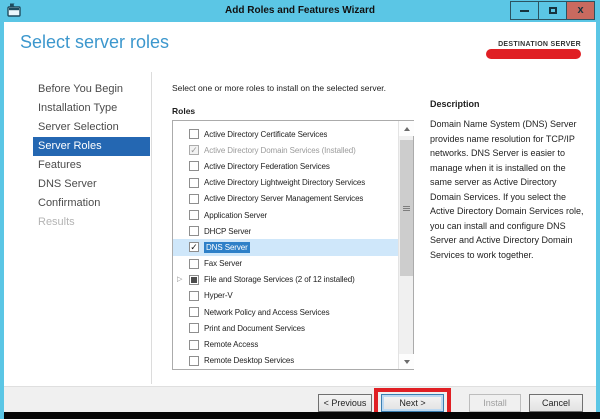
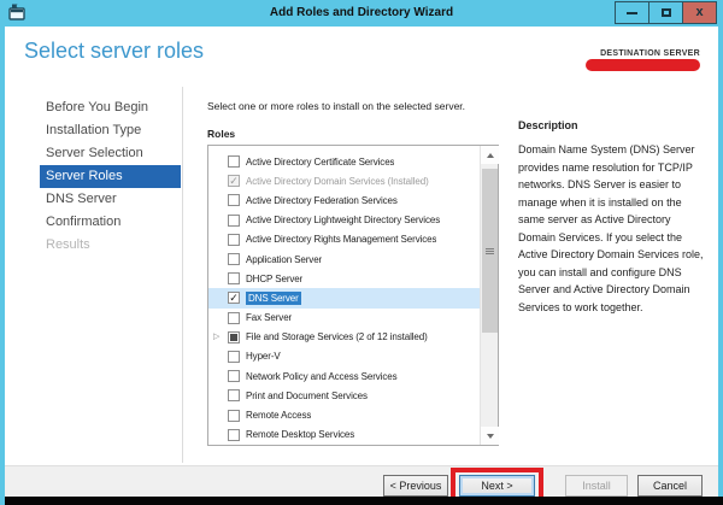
- Add Roles and Features Wizard
+ Add Roles and Directory Wizard
  x
  Select server roles
  Before You Begin
  Installation Type
  Server Selection
  Server Roles
- Features
  DNS Server
  Confirmation
  Results
  Select one or more roles to install on the selected server.
  Roles
  Active Directory Certificate Services
  ✓
  Active Directory Domain Services (Installed)
  Active Directory Federation Services
  Active Directory Lightweight Directory Services
- Active Directory Server Management Services
+ Active Directory Rights Management Services
  Application Server
  DHCP Server
  ✓
  DNS Server
  Fax Server
  File and Storage Services (2 of 12 installed)
  Hyper-V
  Network Policy and Access Services
  Print and Document Services
  Remote Access
  Remote Desktop Services
  Description
  Domain Name System (DNS) Server provides name resolution for TCP/IP networks. DNS Server is easier to manage when it is installed on the same server as Active Directory Domain Services. If you select the Active Directory Domain Services role, you can install and configure DNS Server and Active Directory Domain Services to work together.
  < Previous
  Next >
  Install
  Cancel
